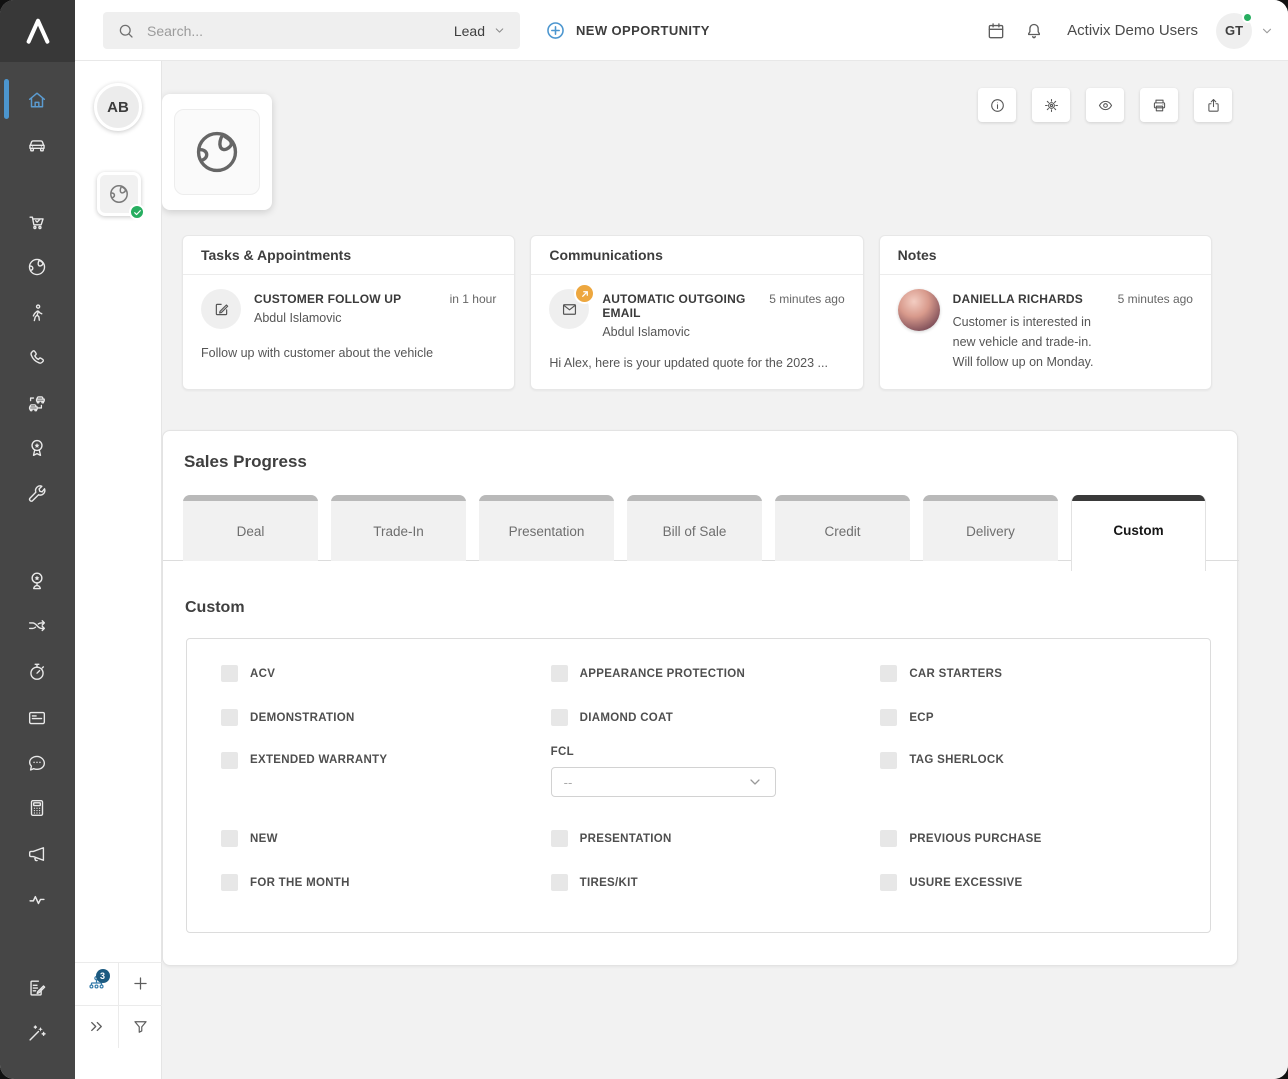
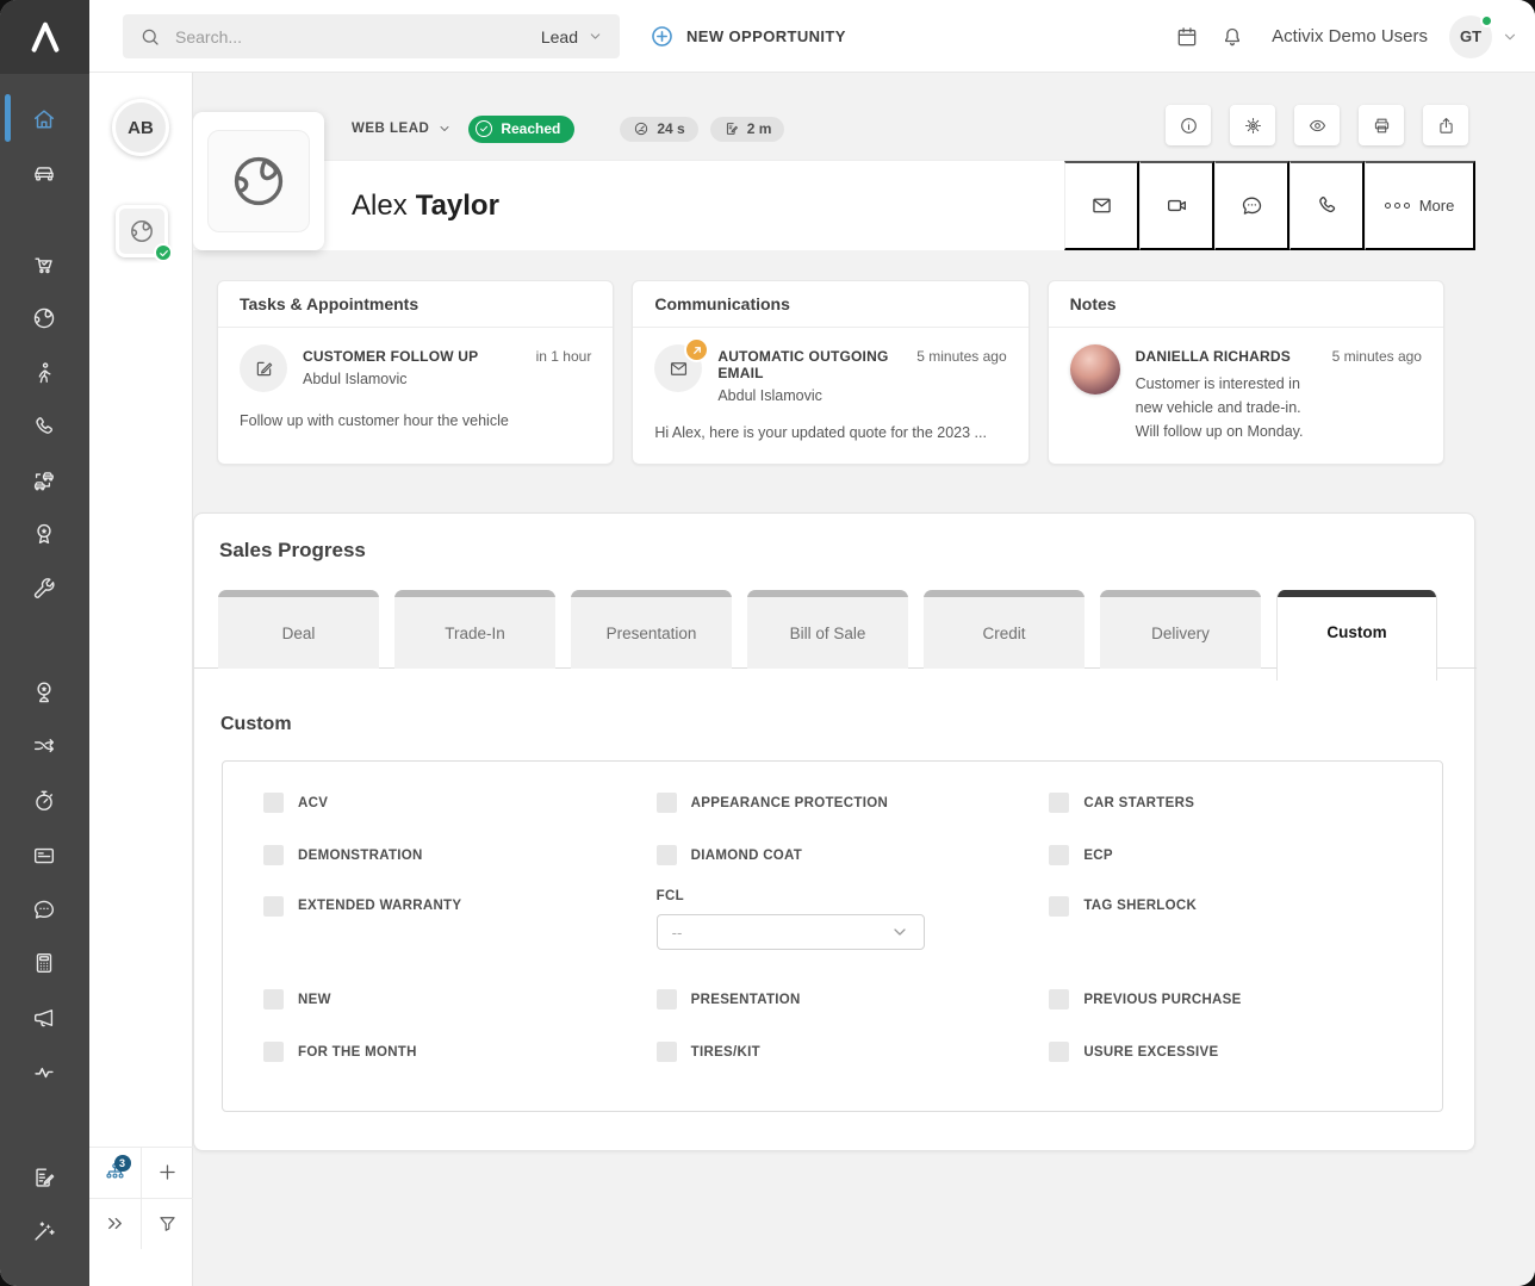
  Search...
  Lead
  NEW OPPORTUNITY
  Activix Demo Users
  GT
  AB
  3
+ WEB LEAD
+ Reached
+ 24 s
+ 2 m
+ Alex
+ Taylor
+ More
  Tasks & Appointments
  CUSTOMER FOLLOW UP
  Abdul Islamovic
  in 1 hour
- Follow up with customer about the vehicle
+ Follow up with customer hour the vehicle
  Communications
  AUTOMATIC OUTGOING EMAIL
  Abdul Islamovic
  5 minutes ago
  Hi Alex, here is your updated quote for the 2023 ...
  Notes
  DANIELLA RICHARDS
  Customer is interested in new vehicle and trade-in. Will follow up on Monday.
  5 minutes ago
  Sales Progress
  Deal
  Trade-In
  Presentation
  Bill of Sale
  Credit
  Delivery
  Custom
  Custom
  ACV
  APPEARANCE PROTECTION
  CAR STARTERS
  DEMONSTRATION
  DIAMOND COAT
  ECP
  EXTENDED WARRANTY
  FCL
  --
  TAG SHERLOCK
  NEW
  PRESENTATION
  PREVIOUS PURCHASE
  FOR THE MONTH
  TIRES/KIT
  USURE EXCESSIVE
